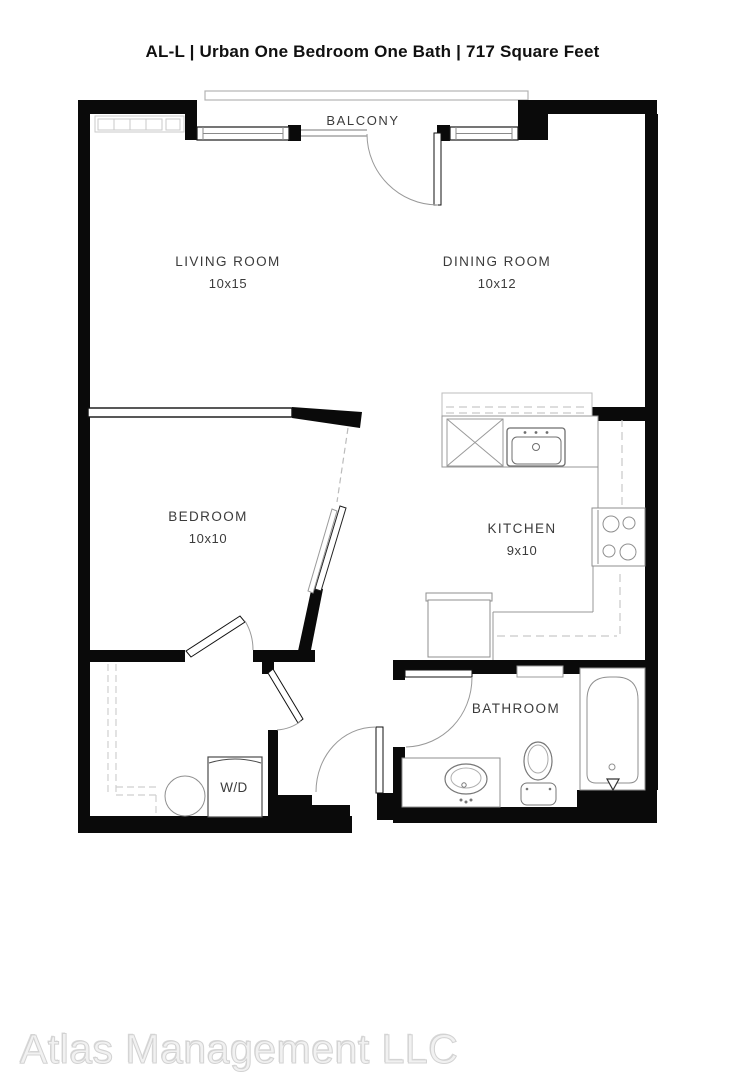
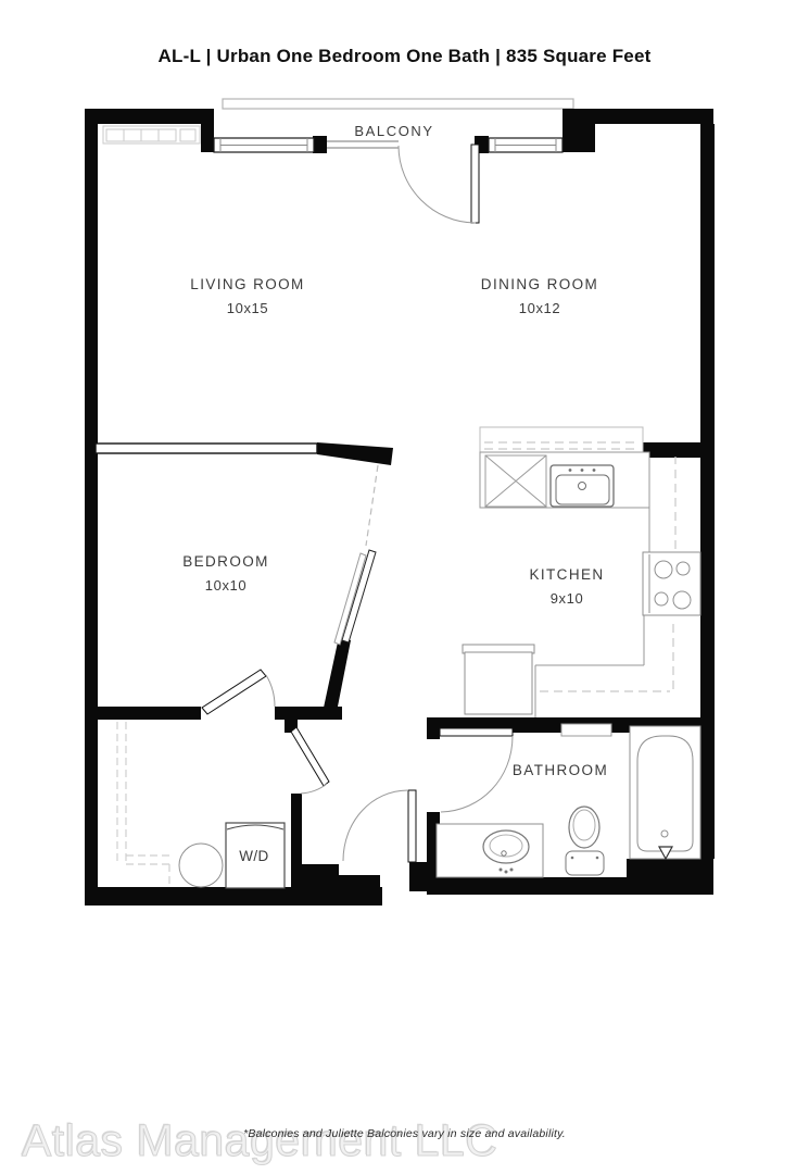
- AL-L | Urban One Bedroom One Bath | 717 Square Feet
+ AL-L | Urban One Bedroom One Bath | 835 Square Feet
  BALCONY
  LIVING ROOM
  10x15
  DINING ROOM
  10x12
  BEDROOM
  10x10
  KITCHEN
  9x10
  BATHROOM
  W/D
  Atlas Management LLC
+ *Balconies and Juliette Balconies vary in size and availability.
